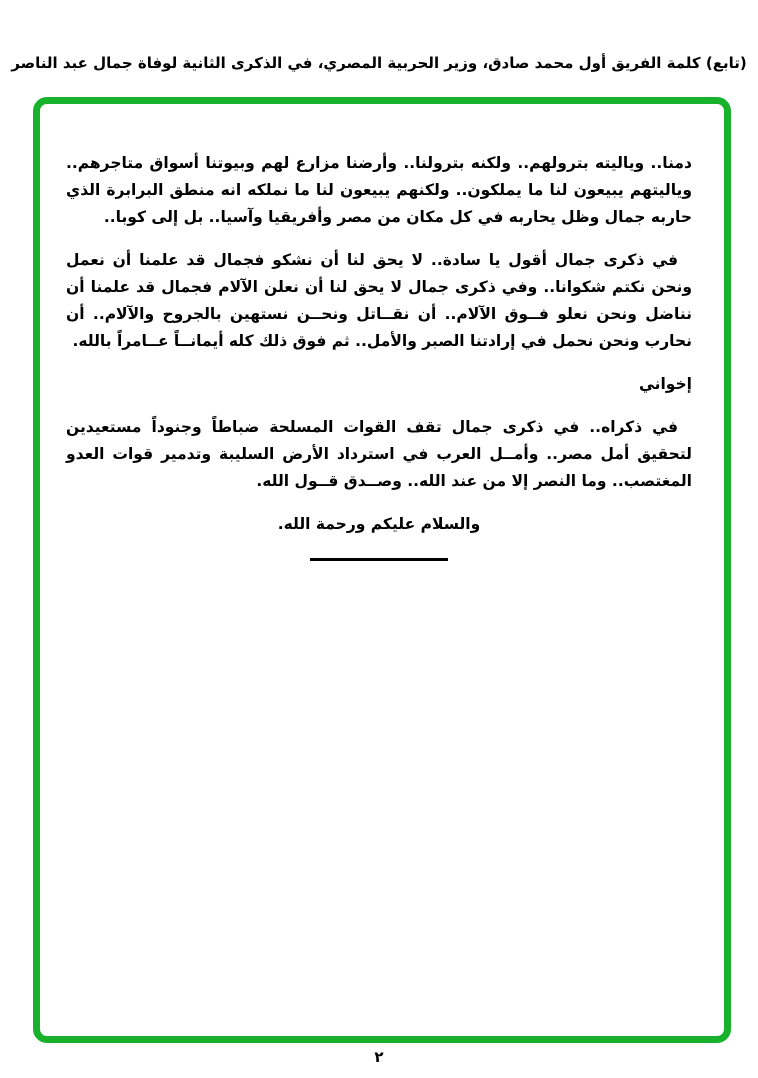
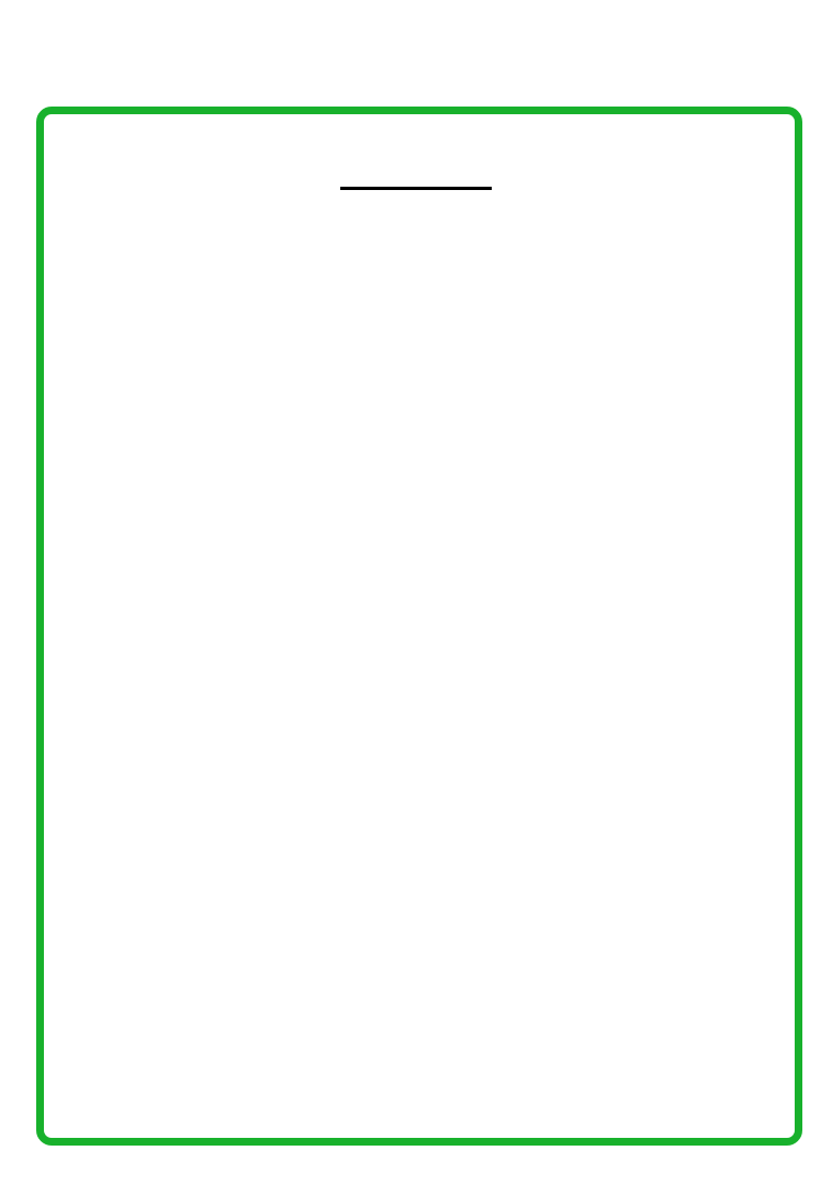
- (تابع) كلمة الفريق أول محمد صادق، وزير الحربية المصري، في الذكرى الثانية لوفاة جمال عبد الناصر
- دمنا.. وياليته بترولهم.. ولكنه بترولنا.. وأرضنا مزارع لهم وبيوتنا أسواق متاجرهم.. وياليتهم يبيعون لنا ما يملكون.. ولكنهم يبيعون لنا ما نملكه انه منطق البرابرة الذي حاربه جمال وظل يحاربه في كل مكان من مصر وأفريقيا وآسيا.. بل إلى كوبا..
- في ذكرى جمال أقول يا سادة.. لا يحق لنا أن نشكو فجمال قد علمنا أن نعمل ونحن نكتم شكوانا.. وفي ذكرى جمال لا يحق لنا أن نعلن الآلام فجمال قد علمنا أن نناضل ونحن نعلو فــوق الآلام.. أن نقــاتل ونحــن نستهين بالجروح والآلام.. أن نحارب ونحن نحمل في إرادتنا الصبر والأمل.. ثم فوق ذلك كله أيمانــاً عــامراً بالله.
- إخواني
- في ذكراه.. في ذكرى جمال تقف القوات المسلحة ضباطاً وجنوداً مستعيدين لتحقيق أمل مصر.. وأمــل العرب في استرداد الأرض السليبة وتدمير قوات العدو المغتصب.. وما النصر إلا من عند الله.. وصــدق قــول الله.
- والسلام عليكم ورحمة الله.
- ٢
